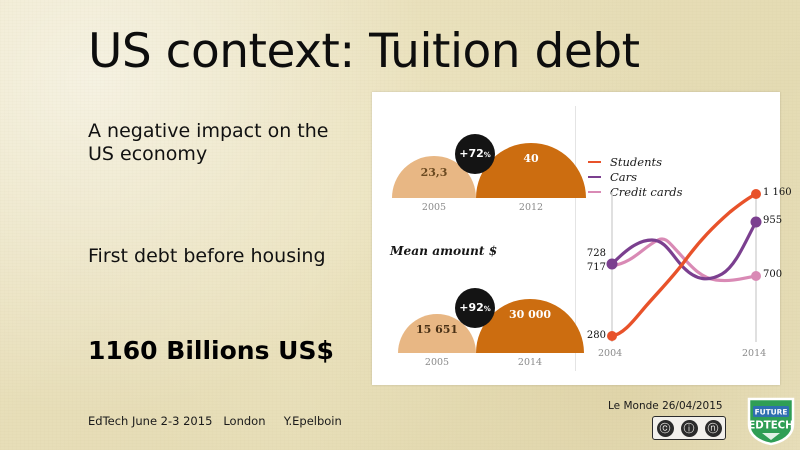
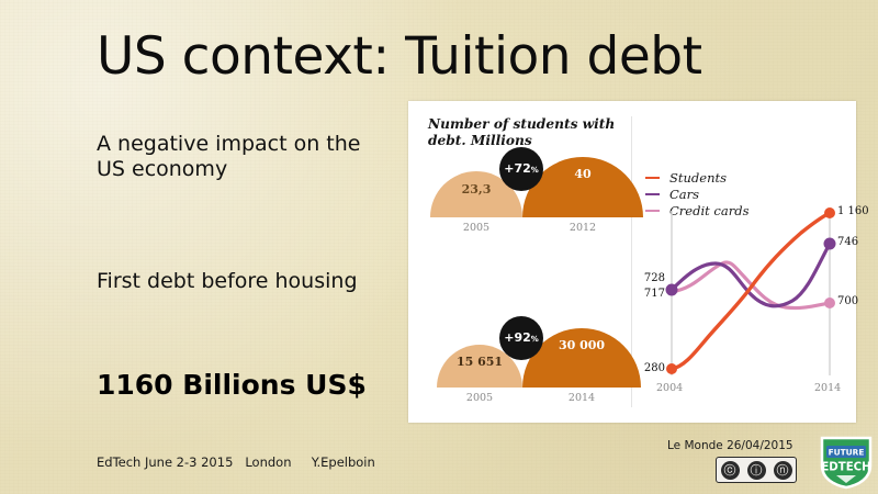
  US context: Tuition debt
  A negative impact on the
  US economy
  First debt before housing
  1160 Billions US$
+ Number of students with
+ debt. Millions
  23,3
  2005
  40
  2012
  +72%
- Mean amount $
  15 651
  2005
  30 000
  2014
  +92%
  Students
  Cars
  Credit cards
  728
  717
  280
  1 160
- 955
+ 746
  700
  2004
  2014
  EdTech June 2-3 2015 London Y.Epelboin
  Le Monde 26/04/2015
  ⓒ
  ⓘ
  ⓝ
  FUTURE
  EDTECH
